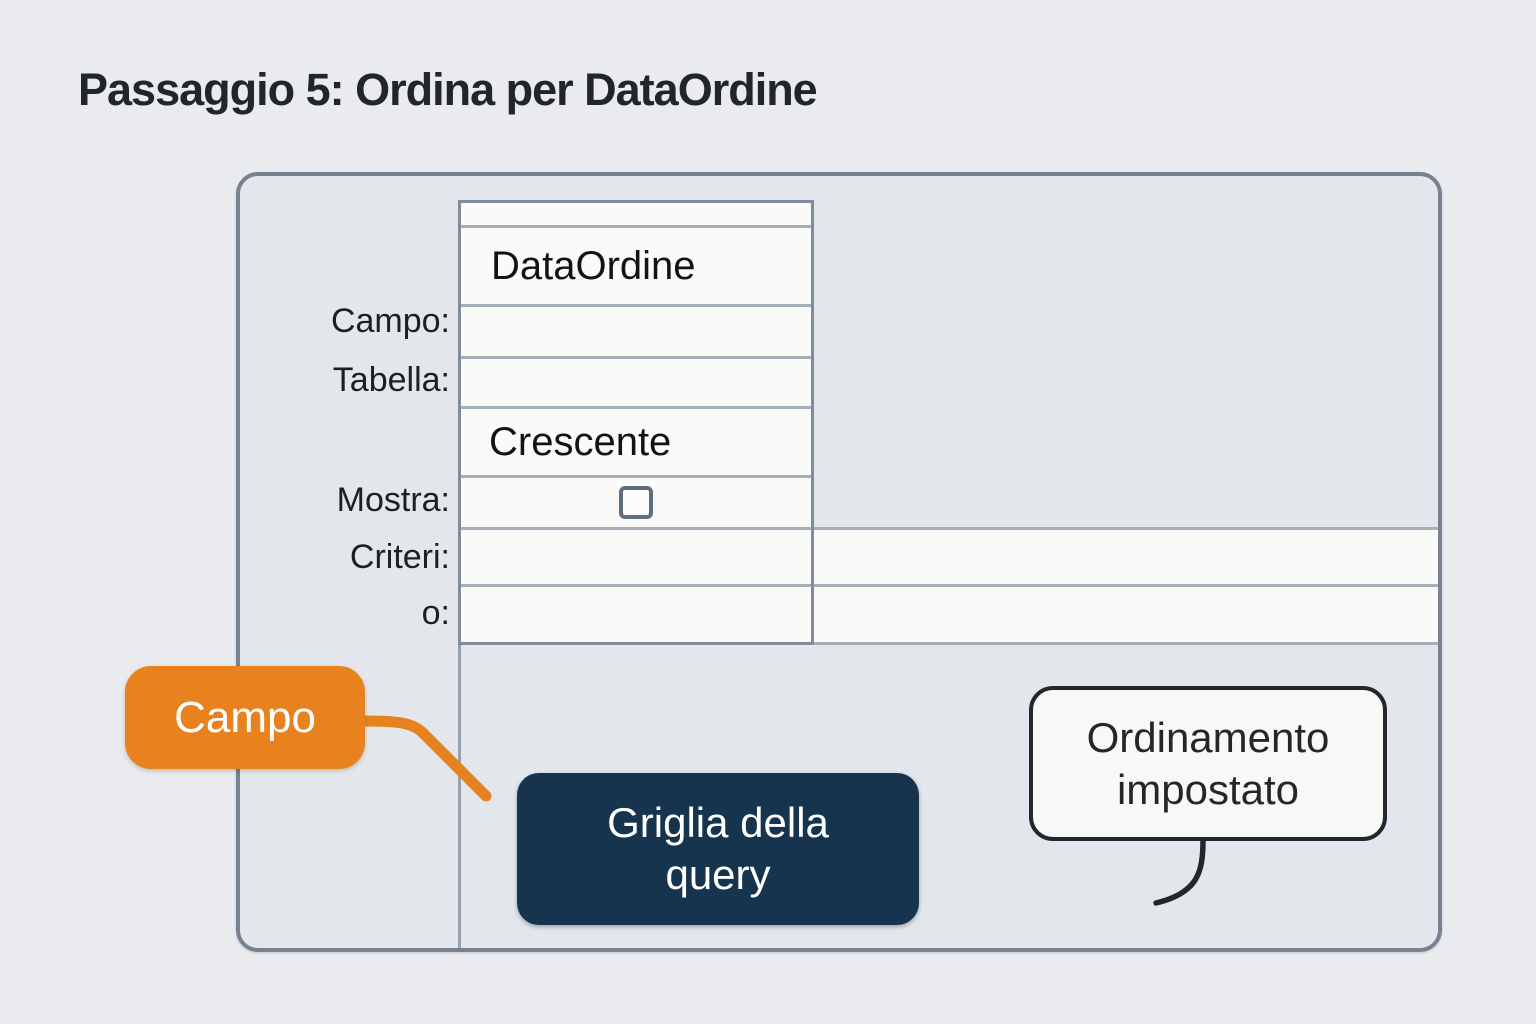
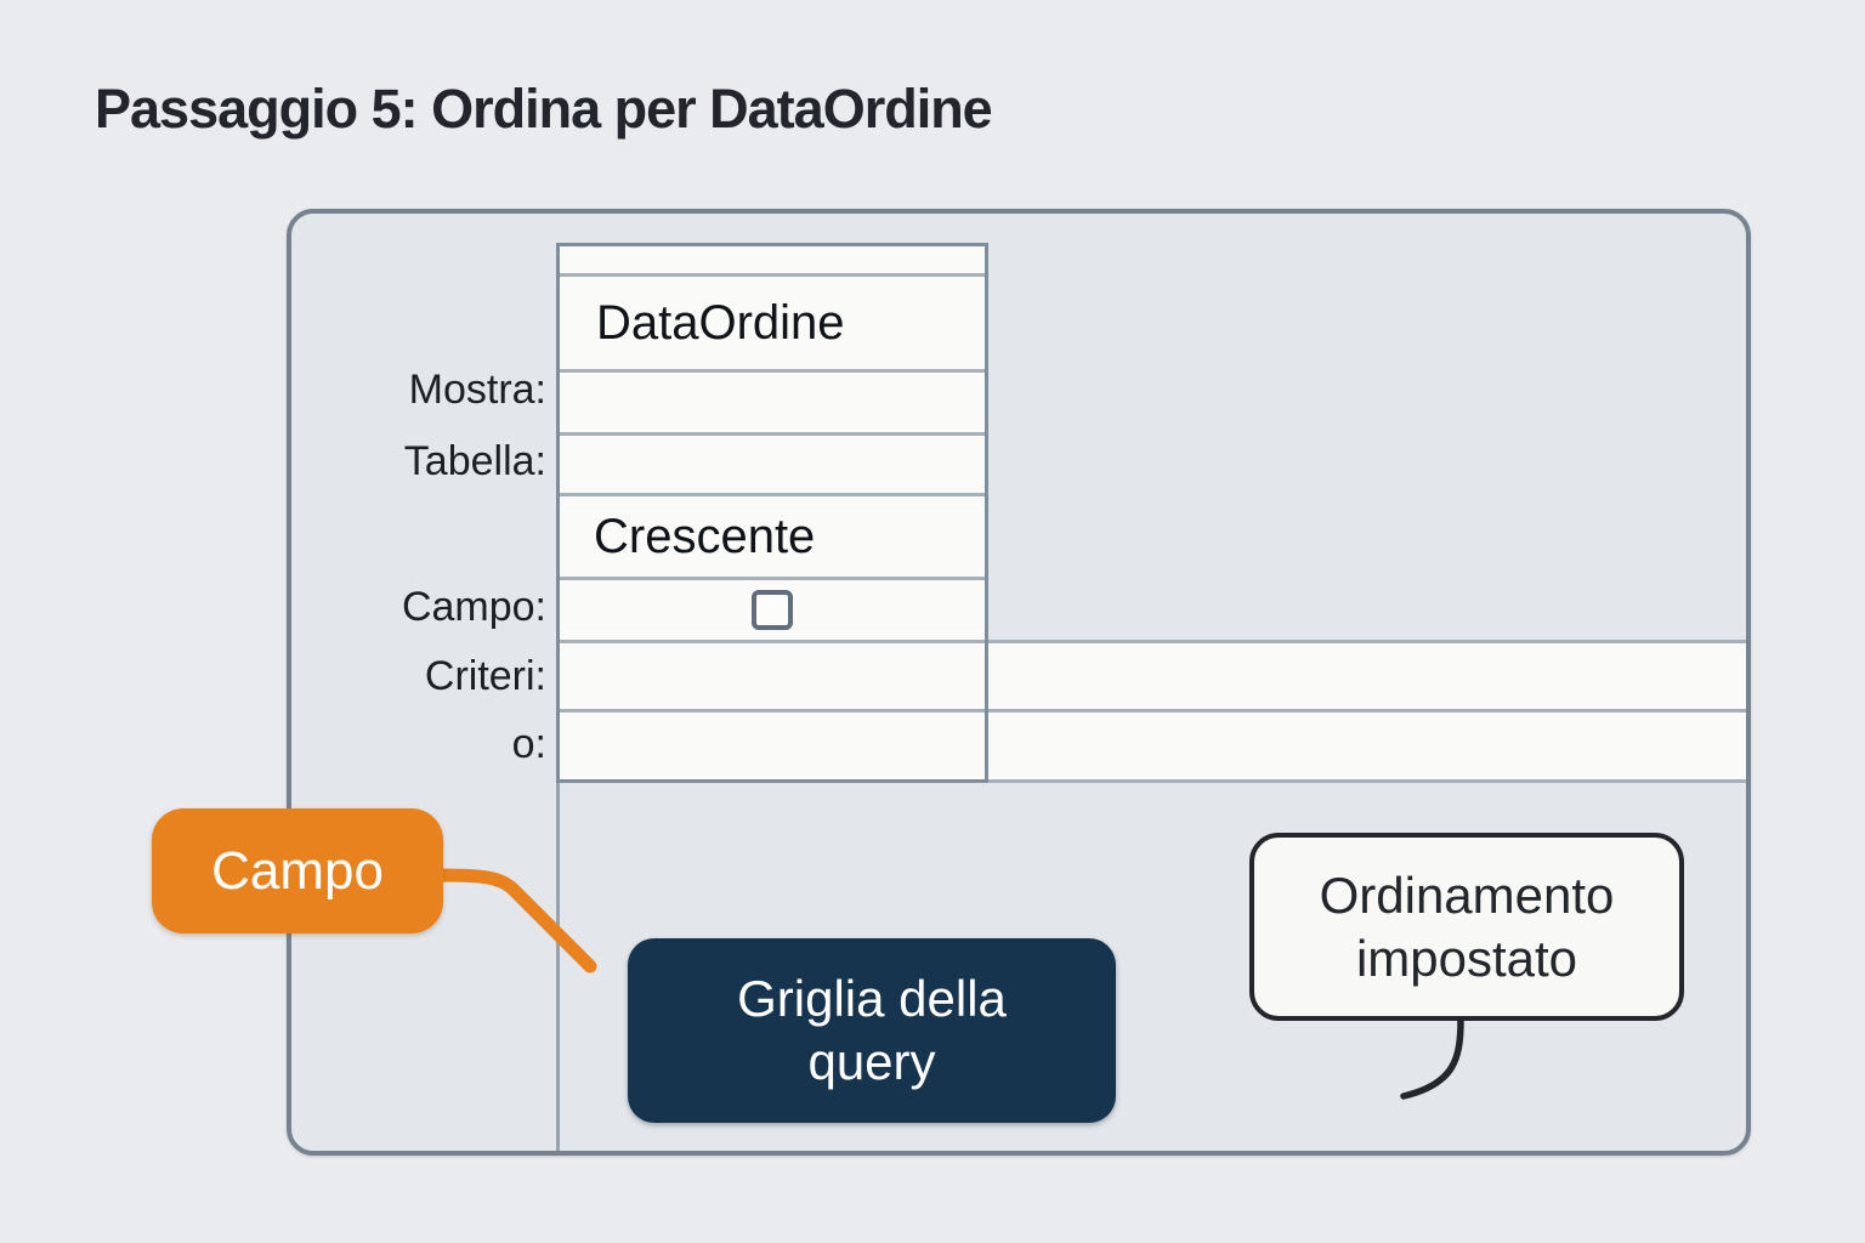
  Passaggio 5: Ordina per DataOrdine
- Campo:
+ Mostra:
  Tabella:
- Mostra:
+ Campo:
  Criteri:
  o:
  DataOrdine
  Crescente
  Campo
  Griglia della
  query
  Ordinamento
  impostato
